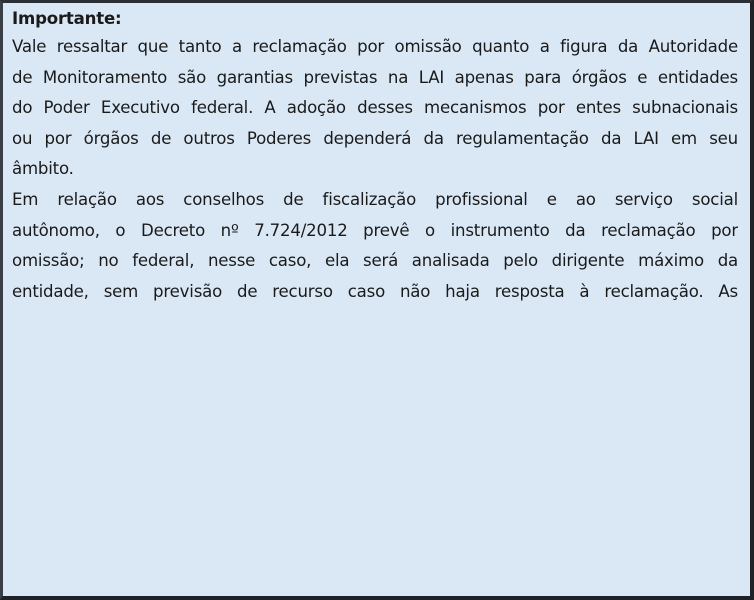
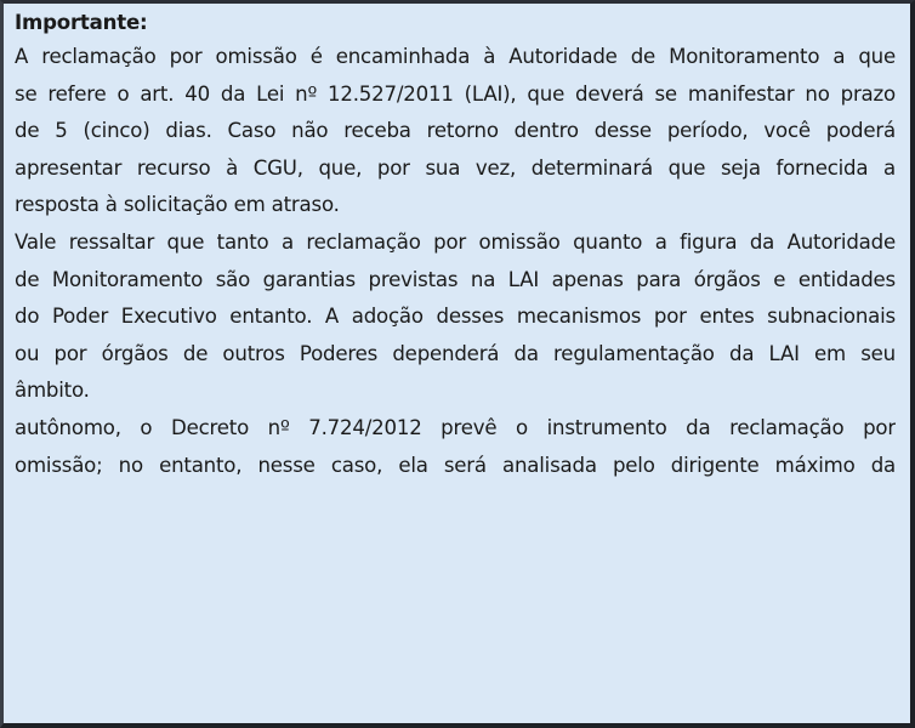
  Importante:
+ A reclamação por omissão é encaminhada à Autoridade de Monitoramento a que
+ se refere o art. 40 da Lei nº 12.527/2011 (LAI), que deverá se manifestar no prazo
+ de 5 (cinco) dias. Caso não receba retorno dentro desse período, você poderá
+ apresentar recurso à CGU, que, por sua vez, determinará que seja fornecida a
+ resposta à solicitação em atraso.
  Vale ressaltar que tanto a reclamação por omissão quanto a figura da Autoridade
  de Monitoramento são garantias previstas na LAI apenas para órgãos e entidades
- do Poder Executivo federal. A adoção desses mecanismos por entes subnacionais
+ do Poder Executivo entanto. A adoção desses mecanismos por entes subnacionais
  ou por órgãos de outros Poderes dependerá da regulamentação da LAI em seu
  âmbito.
- Em relação aos conselhos de fiscalização profissional e ao serviço social
  autônomo, o Decreto nº 7.724/2012 prevê o instrumento da reclamação por
- omissão; no federal, nesse caso, ela será analisada pelo dirigente máximo da
+ omissão; no entanto, nesse caso, ela será analisada pelo dirigente máximo da
- entidade, sem previsão de recurso caso não haja resposta à reclamação. As
